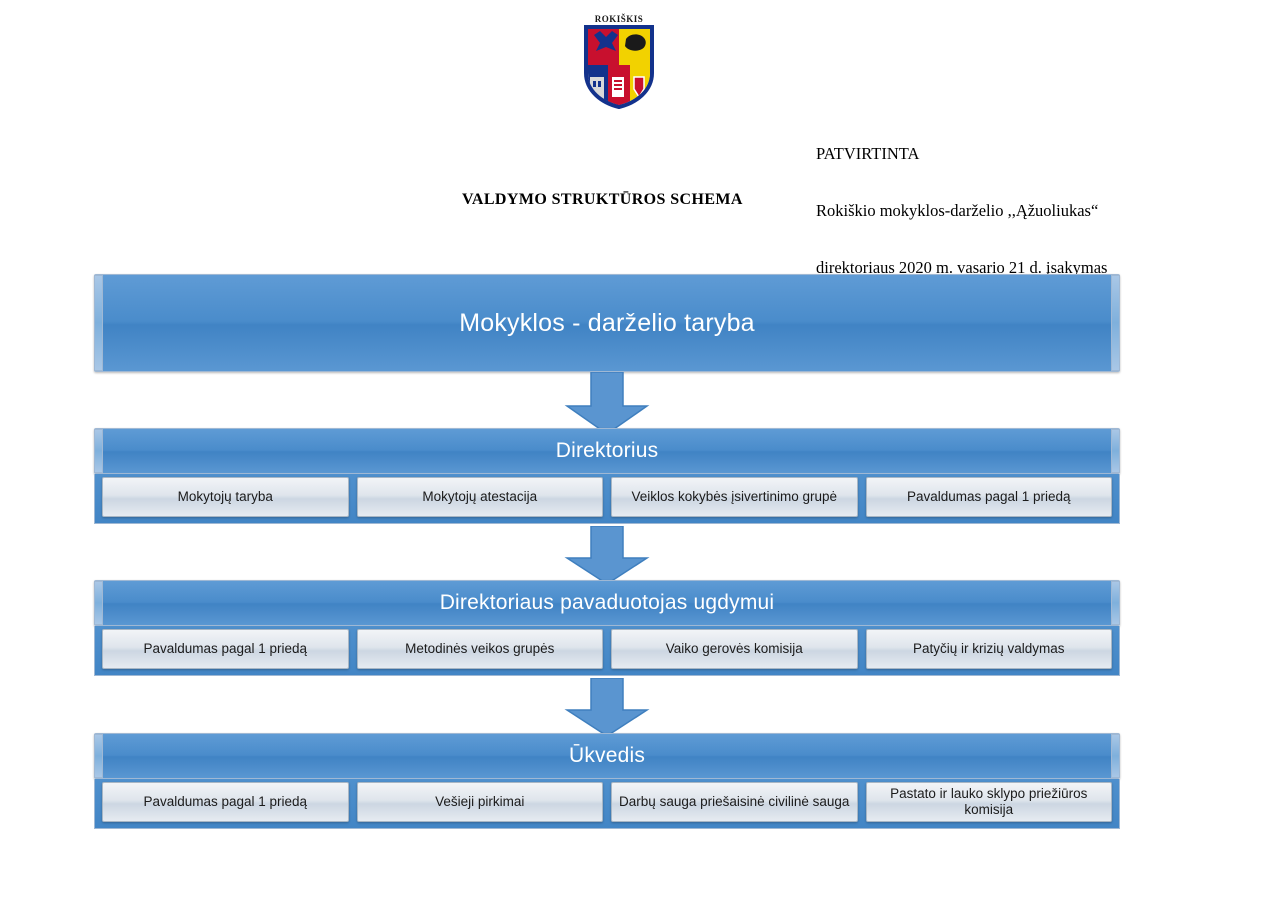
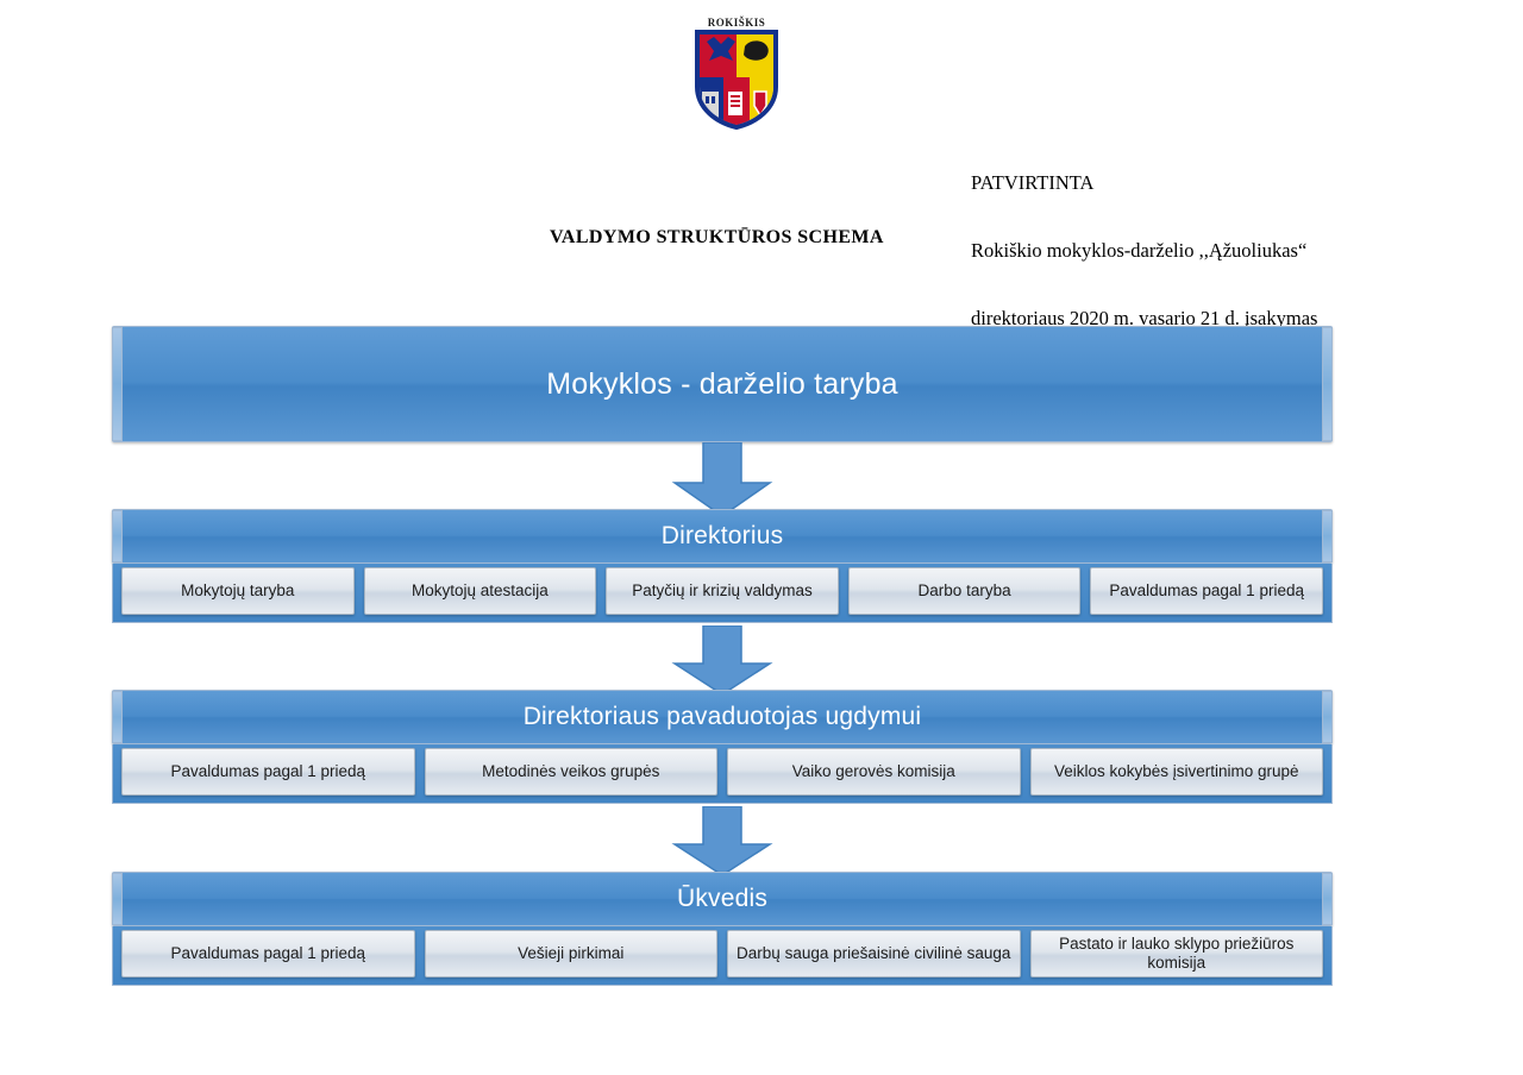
  ROKIŠKIS
  PATVIRTINTA
  Rokiškio mokyklos-darželio ,,Ąžuoliukas“
  direktoriaus 2020 m. vasario 21 d. įsakymas
  VALDYMO STRUKTŪROS SCHEMA
  Mokyklos - darželio taryba
  Direktorius
  Mokytojų taryba
  Mokytojų atestacija
- Veiklos kokybės įsivertinimo grupė
+ Patyčių ir krizių valdymas
+ Darbo taryba
  Pavaldumas pagal 1 priedą
  Direktoriaus pavaduotojas ugdymui
  Pavaldumas pagal 1 priedą
  Metodinės veikos grupės
  Vaiko gerovės komisija
- Patyčių ir krizių valdymas
+ Veiklos kokybės įsivertinimo grupė
  Ūkvedis
  Pavaldumas pagal 1 priedą
  Vešieji pirkimai
  Darbų sauga priešaisinė civilinė sauga
  Pastato ir lauko sklypo priežiūros komisija
